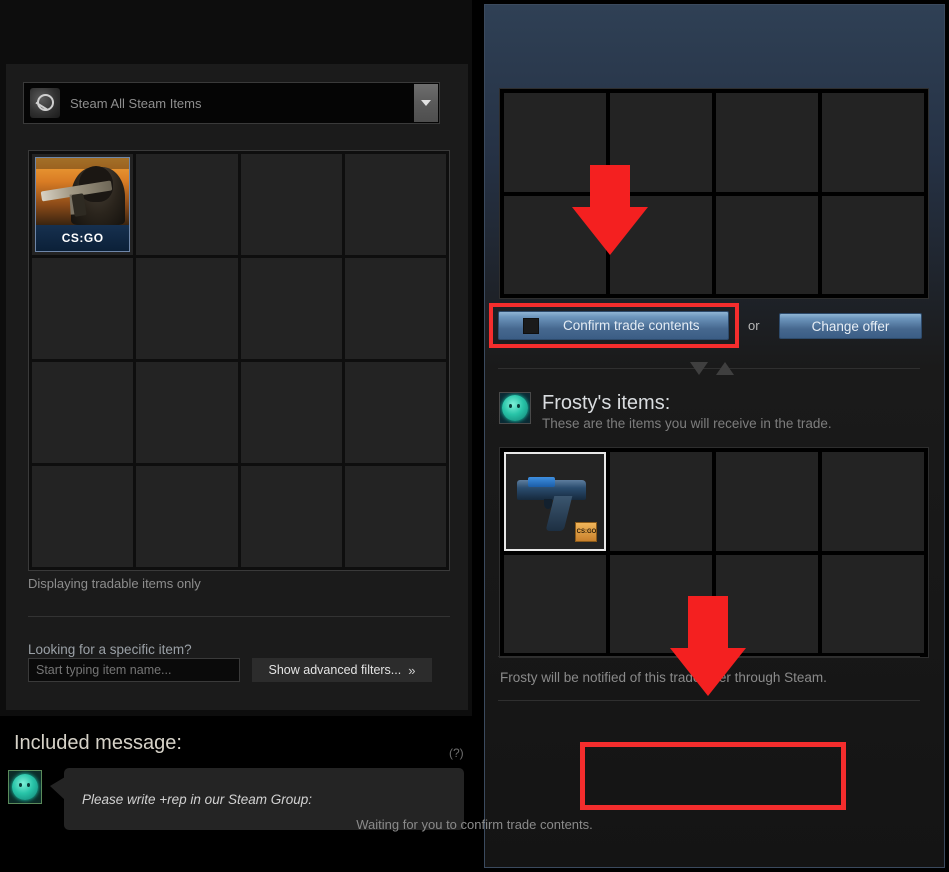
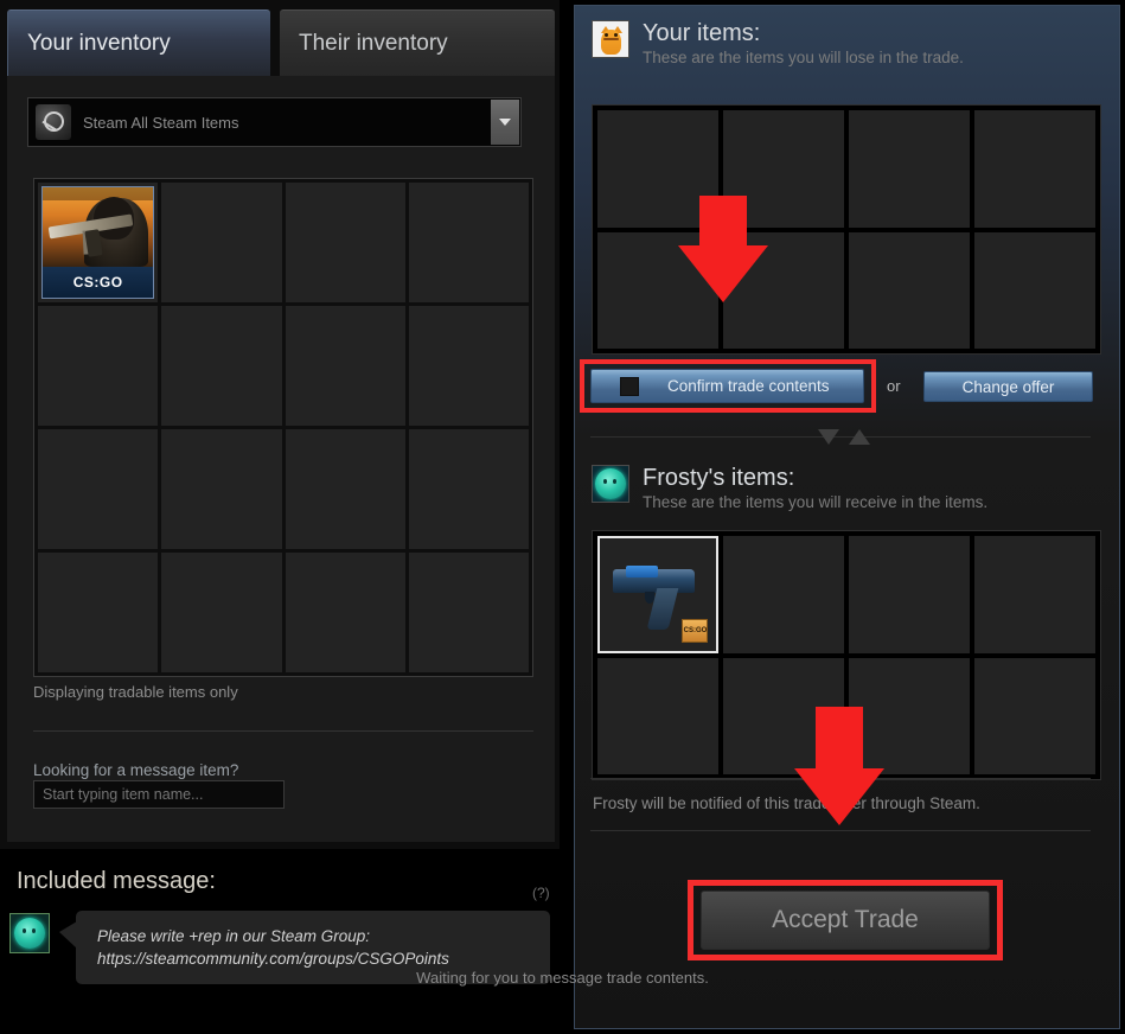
+ Your inventory
+ Their inventory
  Steam All Steam Items
  CS:GO
  Displaying tradable items only
- Looking for a specific item?
+ Looking for a message item?
  Start typing item name...
- Show advanced filters...
- »
  Included message:
  (?)
  Please write +rep in our Steam Group:
+ https://steamcommunity.com/groups/CSGOPoints
+ Your items:
+ These are the items you will lose in the trade.
  Frosty's items:
- These are the items you will receive in the trade.
+ These are the items you will receive in the items.
  Confirm trade contents
  or
  Change offer
  Frosty will be notified of this trade offer through Steam.
+ Accept Trade
- Waiting for you to confirm trade contents.
+ Waiting for you to message trade contents.
